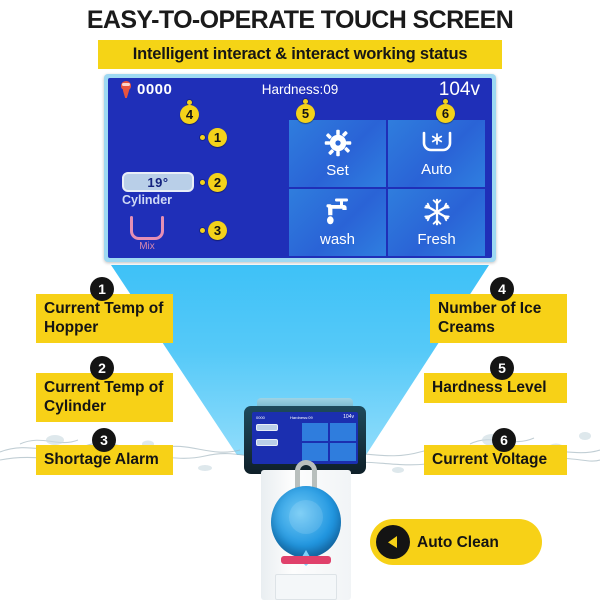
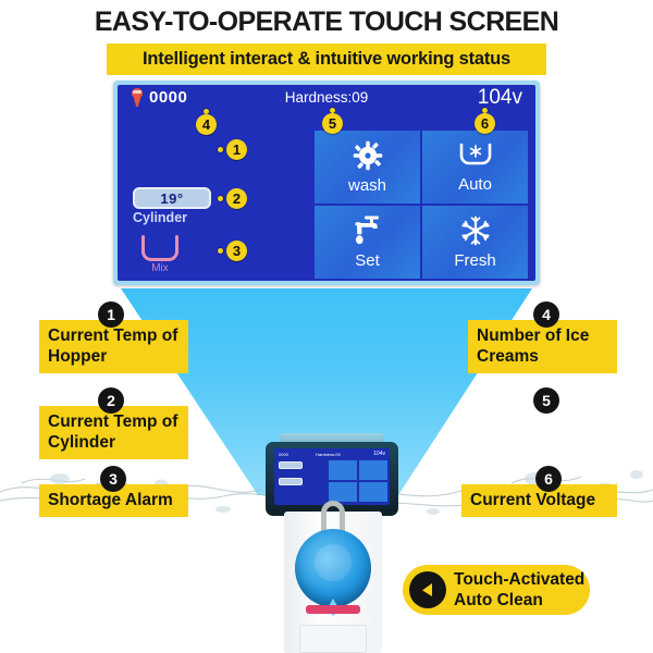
  EASY-TO-OPERATE TOUCH SCREEN
- Intelligent interact & interact working status
+ Intelligent interact & intuitive working status
  0000
  Hardness:09
  104v
  4
  5
  6
  1
  19°
  Cylinder
  2
  Mix
  3
- Set
+ wash
  Auto
- wash
+ Set
  Fresh
  1
  Current Temp of Hopper
  2
  Current Temp of Cylinder
  3
  Shortage Alarm
  4
  Number of Ice Creams
  5
- Hardness Level
  6
  Current Voltage
+ Touch-Activated
  Auto Clean
